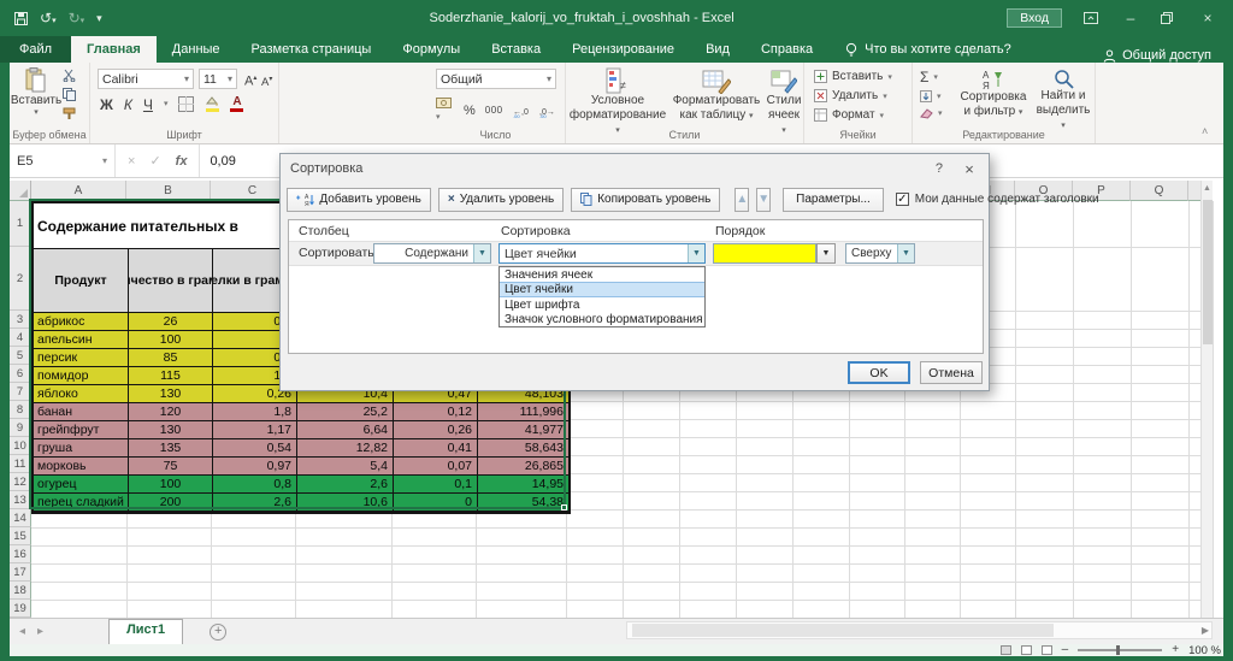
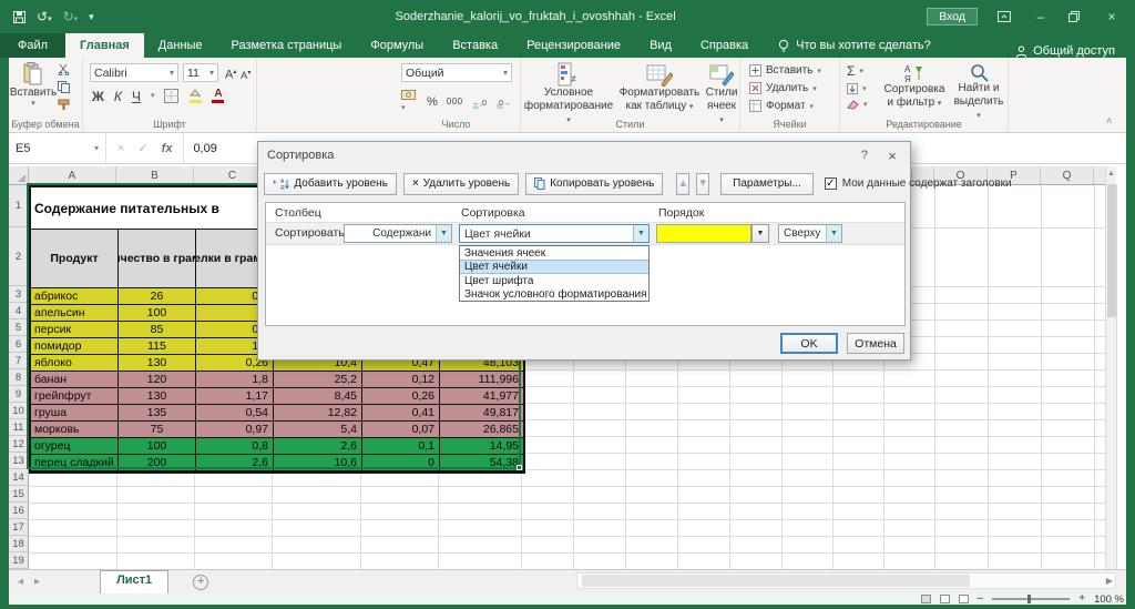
  ▾
  Soderzhanie_kalorij_vo_fruktah_i_ovoshhah - Excel
  Вход
  –
  ×
  Файл
  Главная
  Данные
  Разметка страницы
  Формулы
  Вставка
  Рецензирование
  Вид
  Справка
  Что вы хотите сделать?
  Общий доступ
  Вставить
  Буфер обмена
  Calibri
  ▾
  11
  ▾
  Ж
  К
  Ч
  А
  Шрифт
  Общий
  ▾
  %
  000
  Число
  ≠
  Условное форматирование
  Форматировать как таблицу
  Стили ячеек
  Стили
  Вставить
  Удалить
  Формат
  Ячейки
  Σ
  А
  Я
  Сортировка и фильтр
  Найти и выделить
  Редактирование
  ˄
  E5
  ▾
  ×
  ✓
  fx
  0,09
  A
  B
  C
  O
  P
  Q
  1
  2
  3
  4
  5
  6
  7
  8
  9
  10
  11
  12
  13
  14
  15
  16
  17
  18
  19
  Содержание питательных в
  Продукт
  абрикос
  26
  апельсин
  100
  персик
  85
  помидор
  115
  яблоко
  130
  0,26
  10,4
  0,47
  48,103
  банан
  120
  1,8
  25,2
  0,12
  111,996
  грейпфрут
  130
  1,17
- 6,64
+ 8,45
  0,26
  41,977
  груша
  135
  0,54
  12,82
  0,41
- 58,643
+ 49,817
  морковь
  75
  0,97
  5,4
  0,07
  26,865
  огурец
  100
  0,8
  2,6
  0,1
  14,95
  перец сладкий
  200
  2,6
  10,6
  0
  54,38
  ◂
  ▸
  Лист1
  +
  ▶
  –
  +
  100 %
  Сортировка
  ?
  ×
  ⁺
  Добавить уровень
  ×
  Удалить уровень
  Копировать уровень
  ▲
  ▼
  Параметры...
  ✓
  Мои данные содержат заголовки
  Столбец
  Сортировка
  Порядок
  Сортировать
  Содержани
  Цвет ячейки
  Сверху
  Значения ячеек
  Цвет ячейки
  Цвет шрифта
  Значок условного форматирования
  OK
  Отмена
